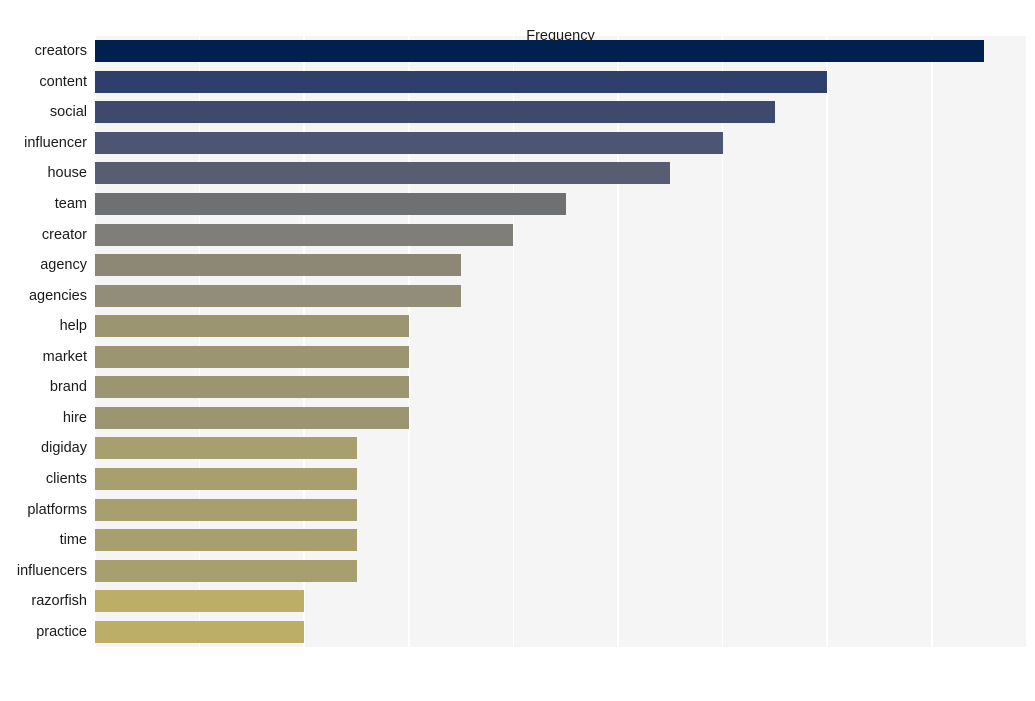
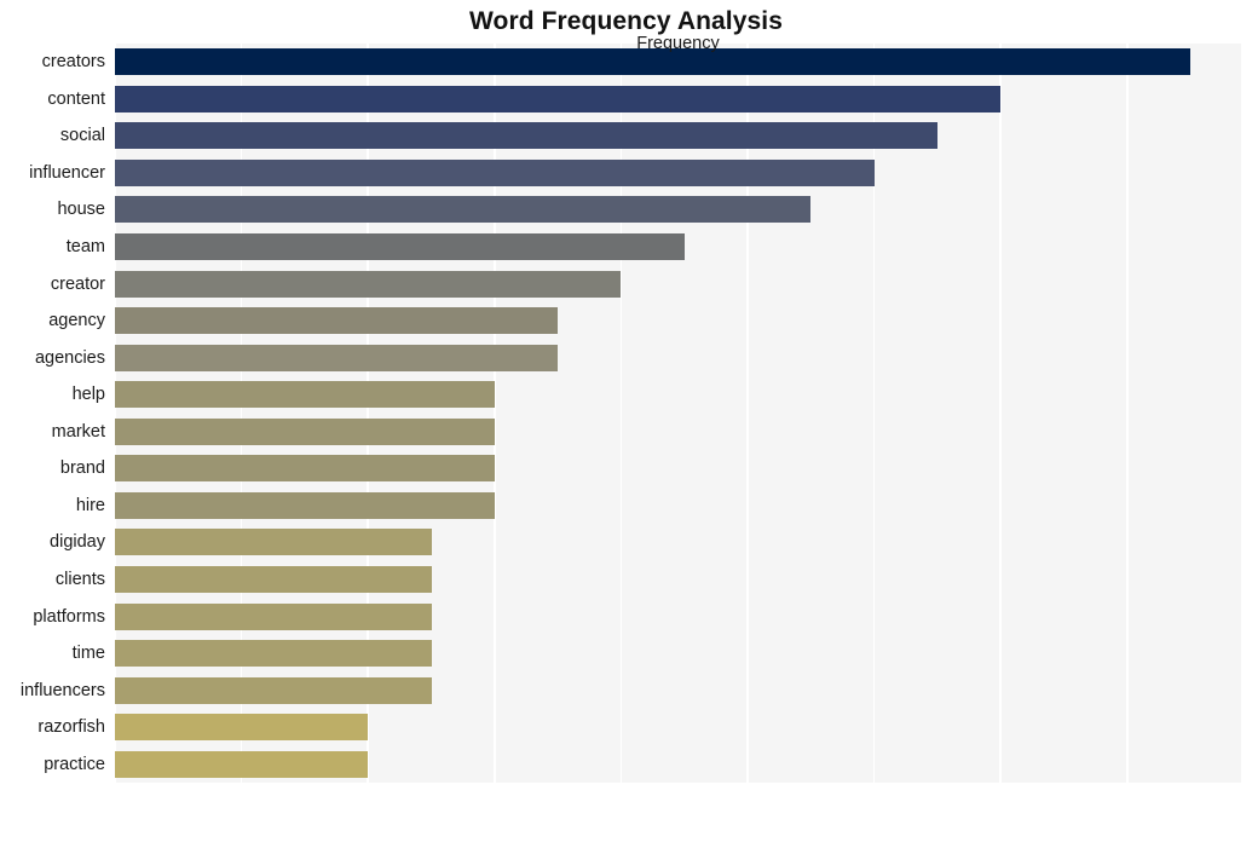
+ Word Frequency Analysis
  creators
  content
  social
  influencer
  house
  team
  creator
  agency
  agencies
  help
  market
  brand
  hire
  digiday
  clients
  platforms
  time
  influencers
  razorfish
  practice
  Frequency
